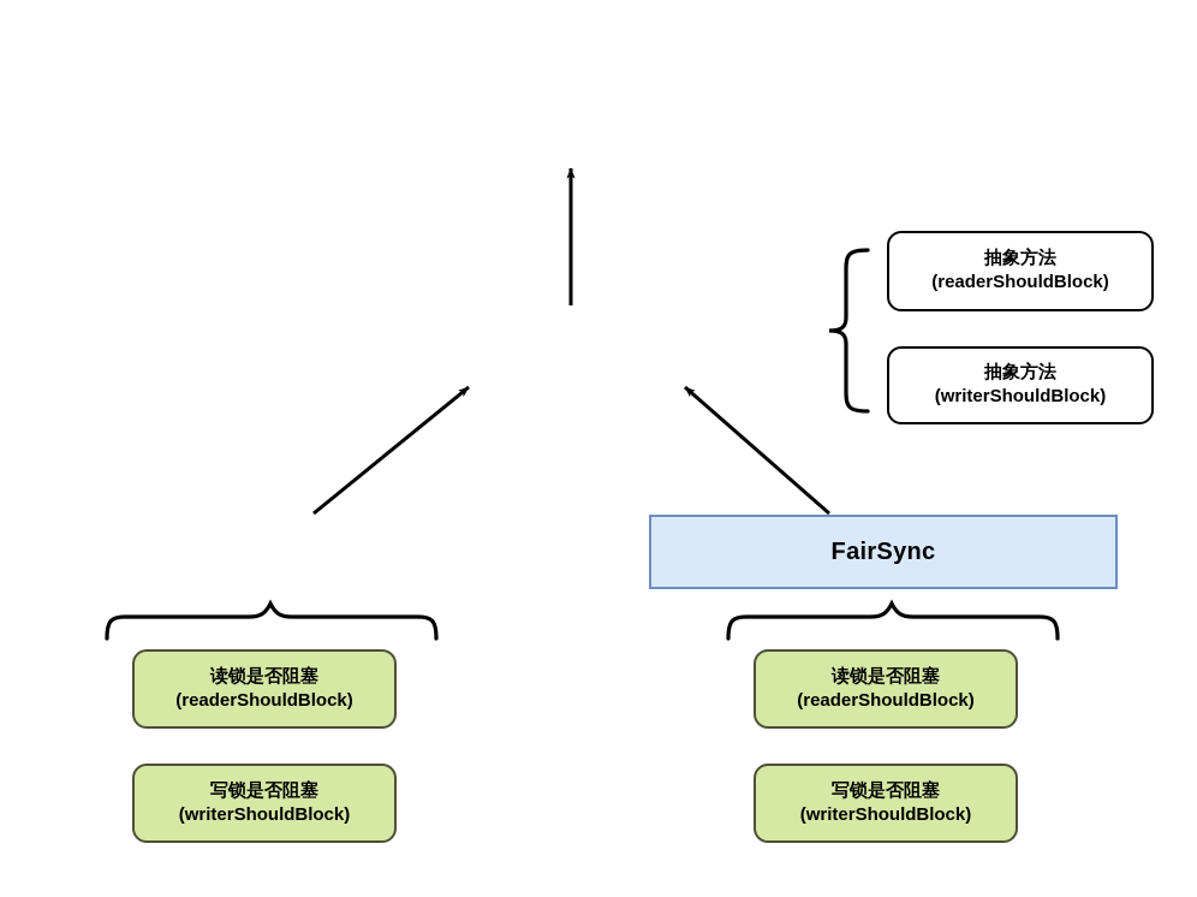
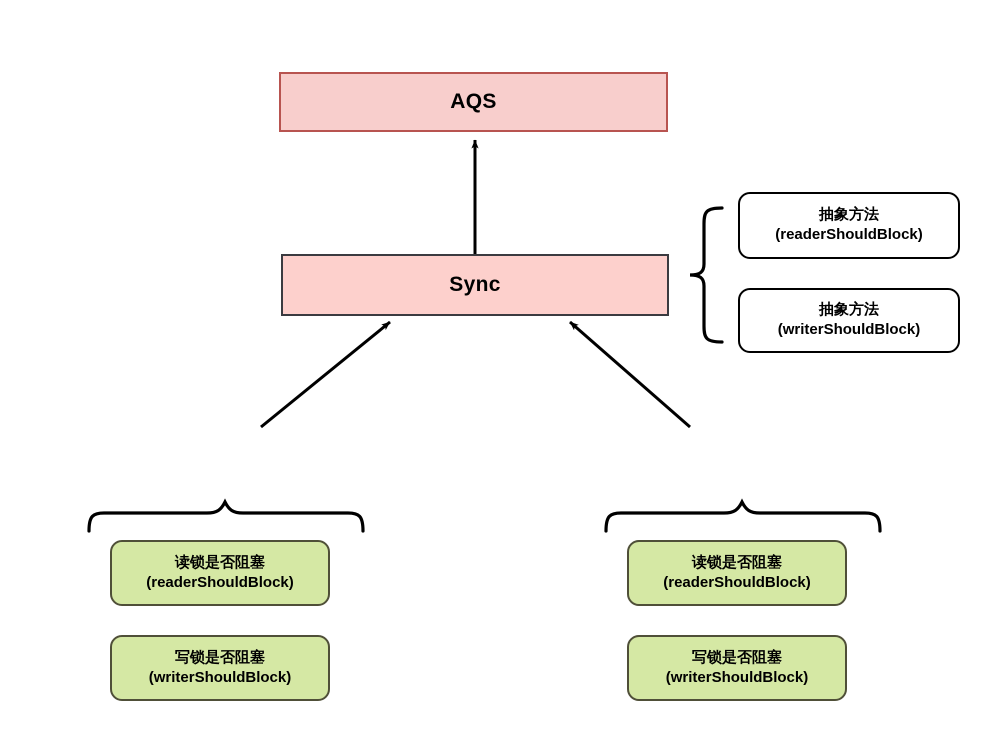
+ AQS
+ Sync
  抽象方法
  (readerShouldBlock)
  抽象方法
  (writerShouldBlock)
- FairSync
  读锁是否阻塞
  (readerShouldBlock)
  写锁是否阻塞
  (writerShouldBlock)
  读锁是否阻塞
  (readerShouldBlock)
  写锁是否阻塞
  (writerShouldBlock)
